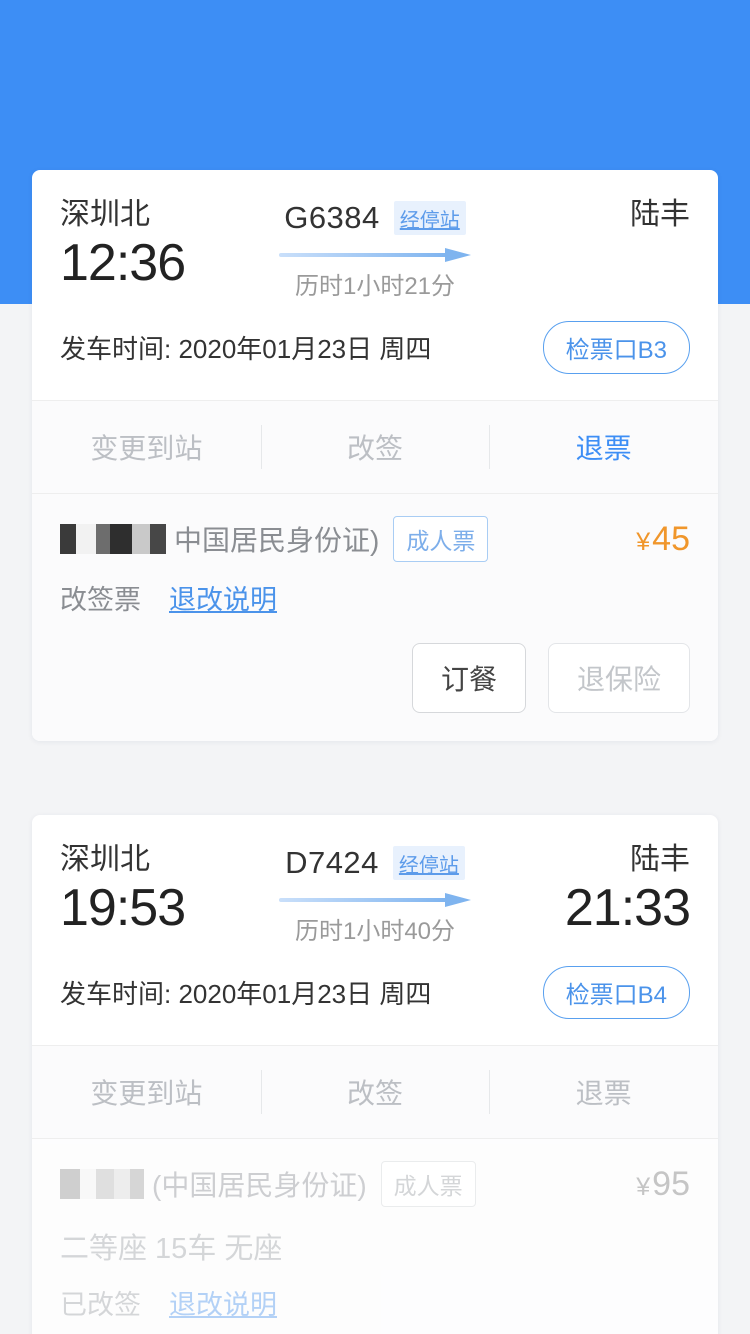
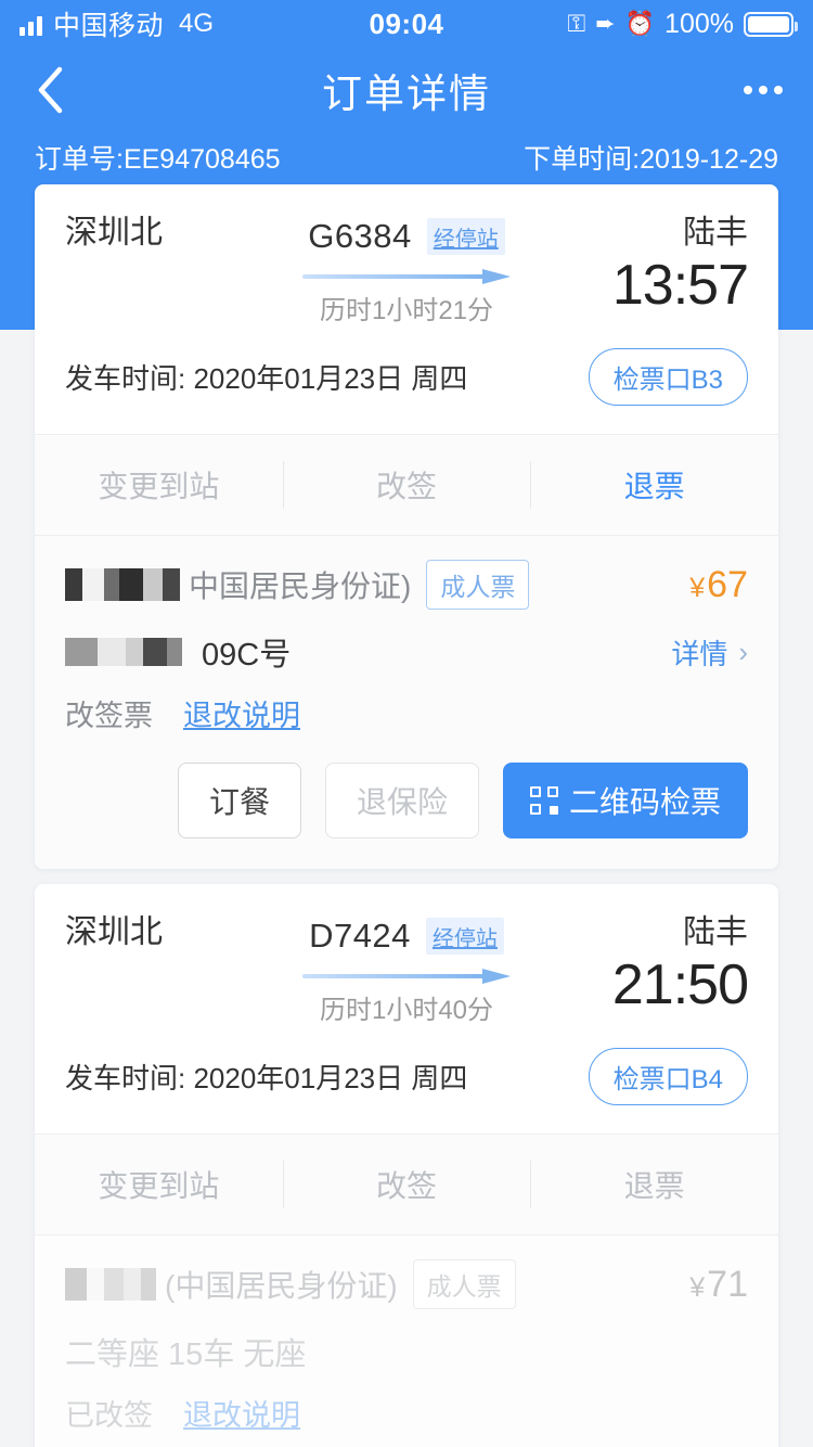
+ 中国移动
+ 4G
+ 09:04
+ ⚿
+ ➨
+ ⏰
+ 100%
+ 订单详情
+ 订单号:EE94708465
+ 下单时间:2019-12-29
  深圳北
- 12:36
  G6384
  经停站
  历时1小时21分
  陆丰
+ 13:57
  发车时间: 2020年01月23日 周四
  检票口B3
  变更到站
  改签
  退票
  中国居民身份证)
  成人票
- ¥45
+ ¥67
+ 09C号
+ 详情
+ ›
  改签票
  退改说明
  订餐
  退保险
+ 二维码检票
  深圳北
- 19:53
  D7424
  经停站
  历时1小时40分
  陆丰
- 21:33
+ 21:50
  发车时间: 2020年01月23日 周四
  检票口B4
  变更到站
  改签
  退票
  (中国居民身份证)
  成人票
- ¥95
+ ¥71
  二等座 15车 无座
  已改签
  退改说明
